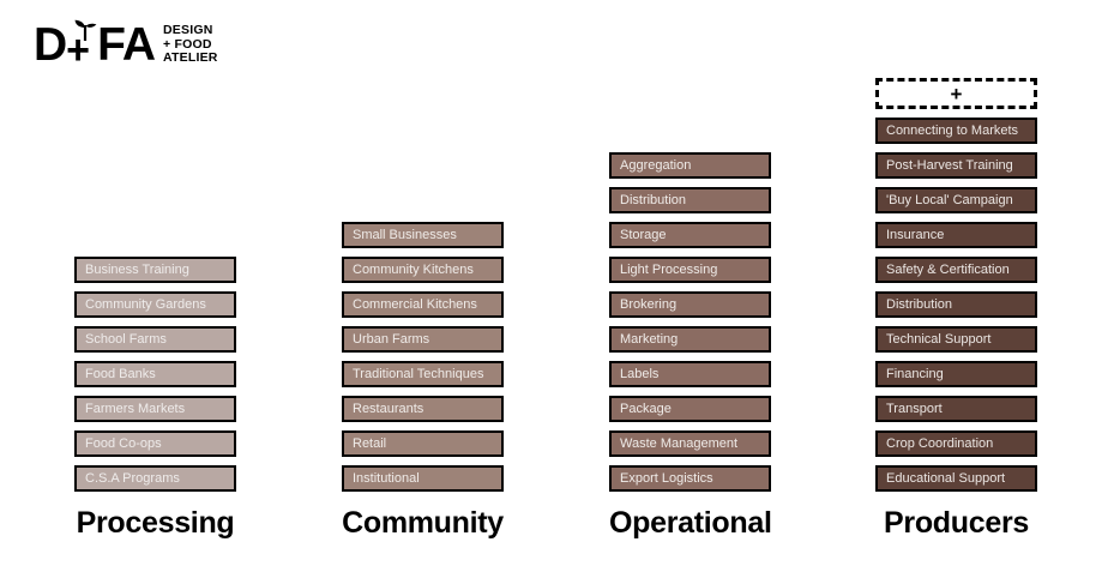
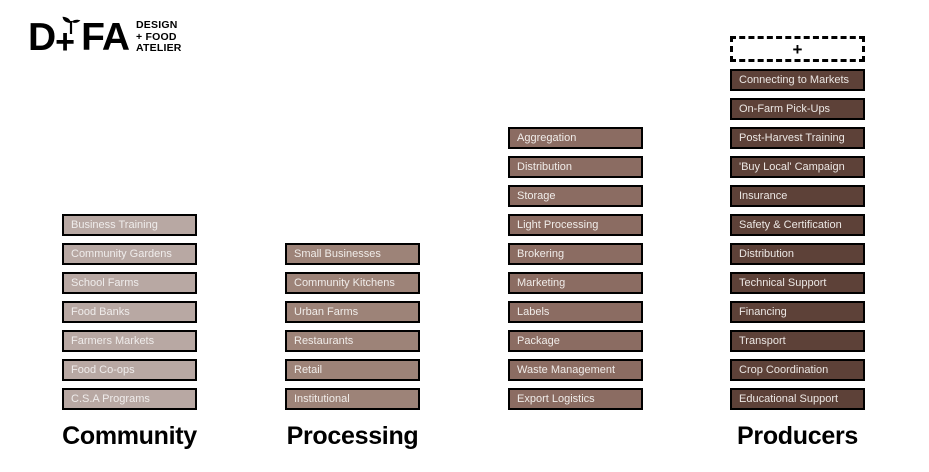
  D
  +
  FA
  DESIGN
  + FOOD
  ATELIER
  Business Training
  Community Gardens
  School Farms
  Food Banks
  Farmers Markets
  Food Co-ops
  C.S.A Programs
- Processing
+ Community
  Small Businesses
  Community Kitchens
- Commercial Kitchens
  Urban Farms
- Traditional Techniques
  Restaurants
  Retail
  Institutional
- Community
+ Processing
  Aggregation
  Distribution
  Storage
  Light Processing
  Brokering
  Marketing
  Labels
  Package
  Waste Management
  Export Logistics
- Operational
  +
  Connecting to Markets
+ On-Farm Pick-Ups
  Post-Harvest Training
  'Buy Local' Campaign
  Insurance
  Safety & Certification
  Distribution
  Technical Support
  Financing
  Transport
  Crop Coordination
  Educational Support
  Producers
